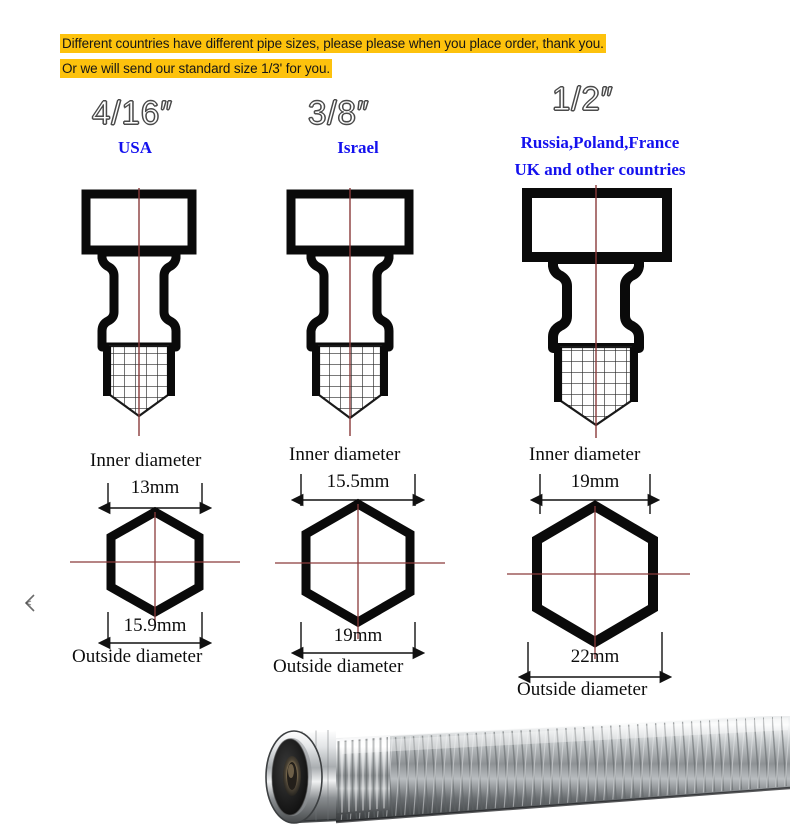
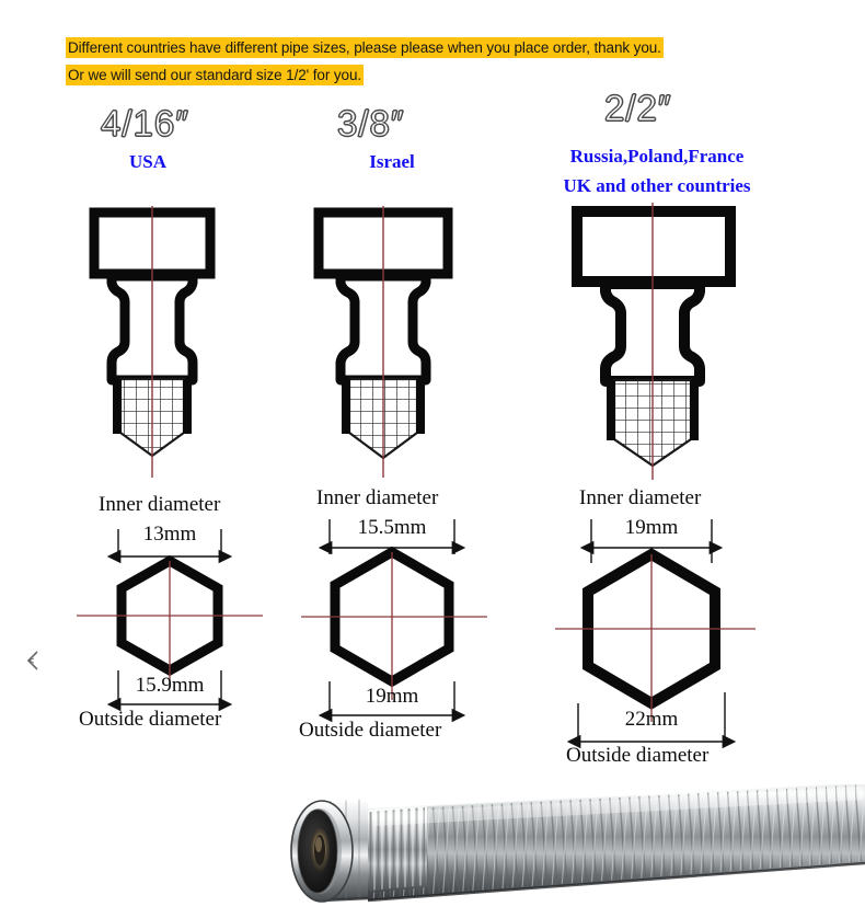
  Different countries have different pipe sizes, please please when you place order, thank you.
- Or we will send our standard size 1/3' for you.
+ Or we will send our standard size 1/2' for you.
  4/16″
  USA
  3/8″
  Israel
- 1/2″
+ 2/2″
  Russia,Poland,France
  UK and other countries
  Inner diameter
  13mm
  15.9mm
  Outside diameter
  Inner diameter
  15.5mm
  19mm
  Outside diameter
  Inner diameter
  19mm
  22mm
  Outside diameter
